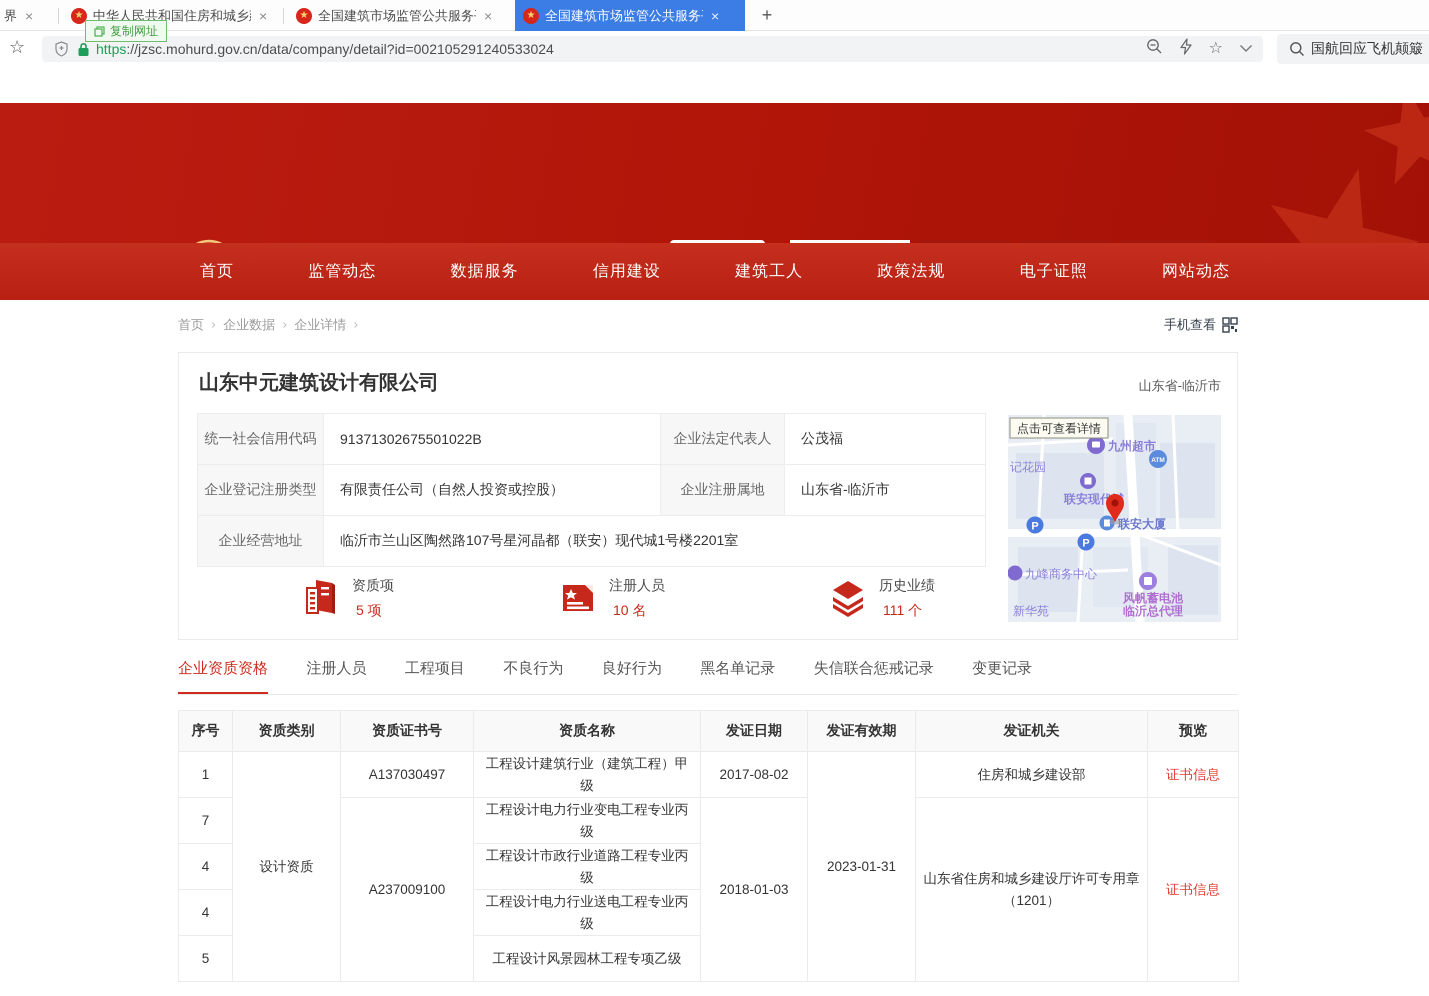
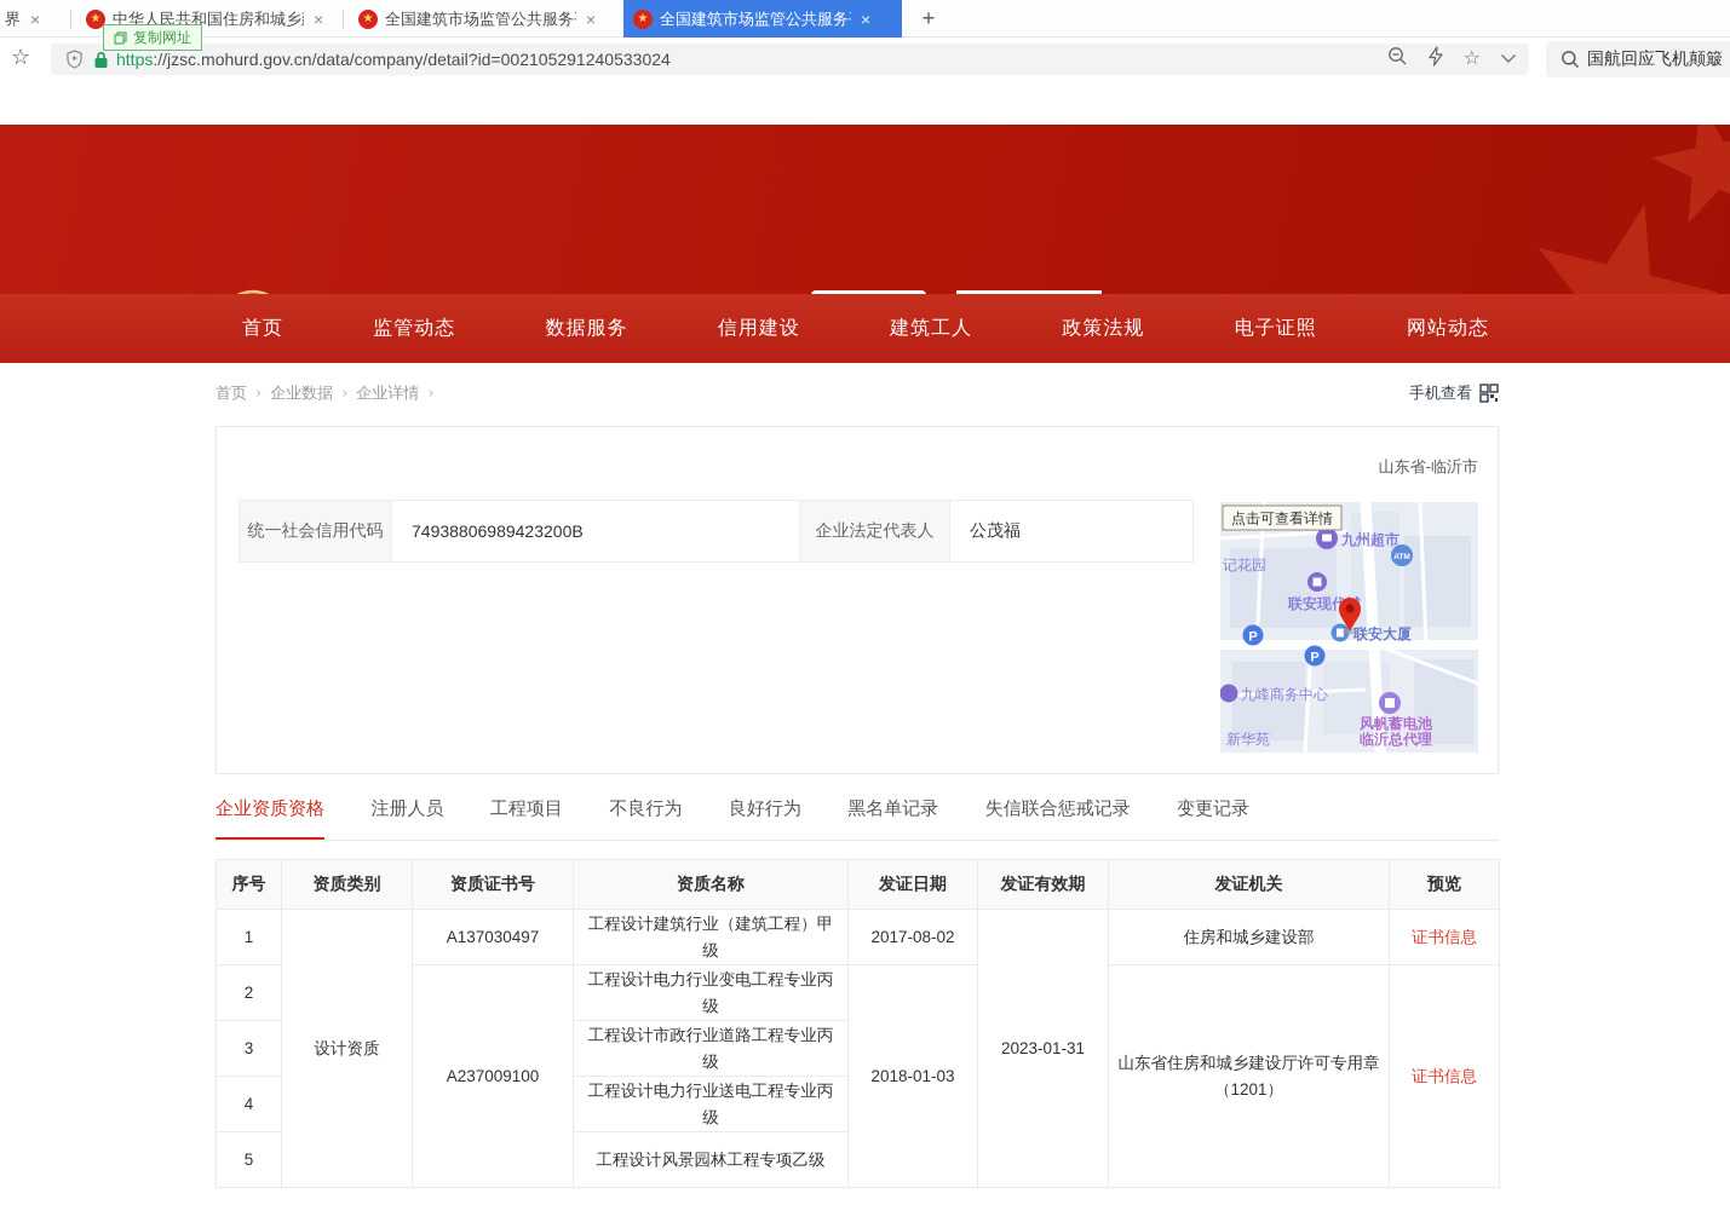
  界
  ×
  ★
  中华人民共和国住房和城乡
  ×
  ★
  全国建筑市场监管公共服务
  ×
  ★
  全国建筑市场监管公共服务
  ×
  +
  复制网址
  ☆
  https://jzsc.mohurd.gov.cn/data/company/detail?id=002105291240533024
  ☆
  国航回应飞机颠簸
  首页
  监管动态
  数据服务
  信用建设
  建筑工人
  政策法规
  电子证照
  网站动态
  首页 › 企业数据 › 企业详情 ›
  手机查看
- 山东中元建筑设计有限公司
  山东省-临沂市
- 统一社会信用代码	91371302675501022B	企业法定代表人	公茂福
+ 统一社会信用代码	74938806989423200B	企业法定代表人	公茂福
- 企业登记注册类型	有限责任公司（自然人投资或控股）	企业注册属地	山东省-临沂市
- 企业经营地址	临沂市兰山区陶然路107号星河晶都（联安）现代城1号楼2201室
- 资质项
- 5 项
- 注册人员
- 10 名
- 历史业绩
- 111 个
  九州超市
  记花园
  联安现代
  联安大厦
  P
  P
  九峰商务中心
  风帆蓄电池
  临沂总代理
  新华苑
  点击可查看详情
  企业资质资格 注册人员 工程项目 不良行为 良好行为 黑名单记录 失信联合惩戒记录 变更记录
  序号	资质类别	资质证书号	资质名称	发证日期	发证有效期	发证机关	预览
  1	设计资质	A137030497	工程设计建筑行业（建筑工程）甲级	2017-08-02	2023-01-31	住房和城乡建设部	证书信息
- 7	A237009100	工程设计电力行业变电工程专业丙级	2018-01-03	山东省住房和城乡建设厅许可专用章（1201）	证书信息
+ 2	A237009100	工程设计电力行业变电工程专业丙级	2018-01-03	山东省住房和城乡建设厅许可专用章（1201）	证书信息
- 4	工程设计市政行业道路工程专业丙级
+ 3	工程设计市政行业道路工程专业丙级
  4	工程设计电力行业送电工程专业丙级
  5	工程设计风景园林工程专项乙级
